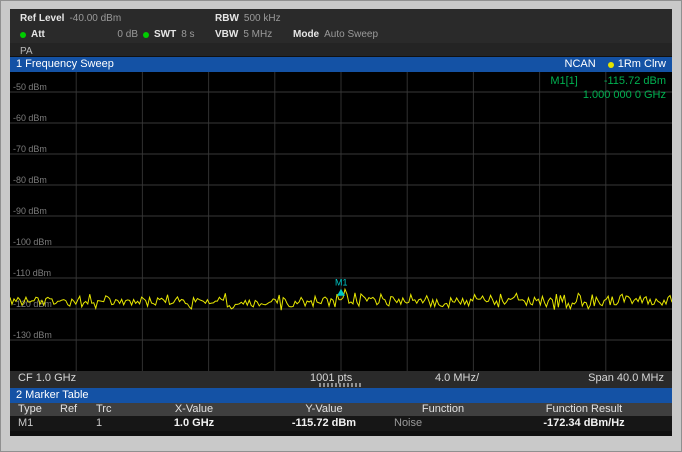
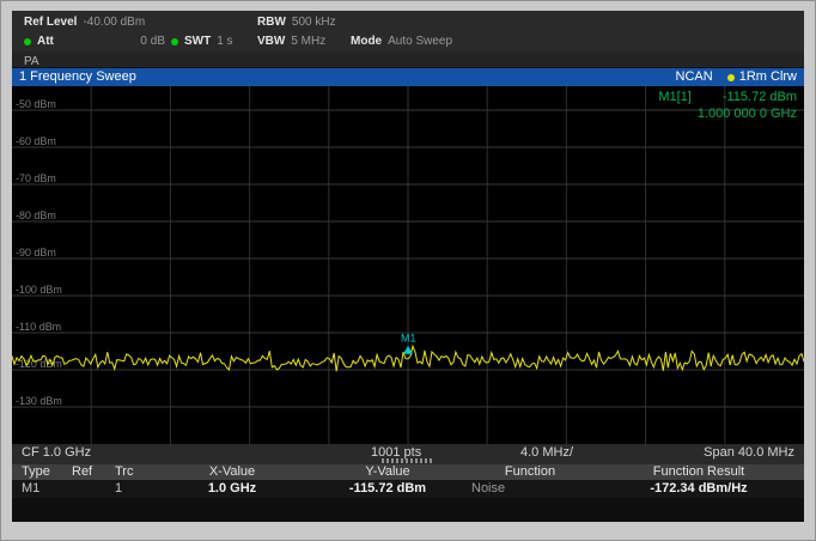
  Ref Level
  -40.00 dBm
  RBW
  500 kHz
  Att
  0 dB
  SWT
- 8 s
+ 1 s
  VBW
  5 MHz
  Mode
  Auto Sweep
  PA
  1 Frequency Sweep
  NCAN
  1Rm Clrw
  -50 dBm
  -60 dBm
  -70 dBm
  -80 dBm
  -90 dBm
  -100 dBm
  -110 dBm
  -120 dBm
  -130 dBm
  M1
  M1[1]
  -115.72 dBm
  1.000 000 0 GHz
  CF 1.0 GHz
  1001 pts
  4.0 MHz/
  Span 40.0 MHz
- 2 Marker Table
  Type
  Ref
  Trc
  X-Value
  Y-Value
  Function
  Function Result
  M1
  1
  1.0 GHz
  -115.72 dBm
  Noise
  -172.34 dBm/Hz
